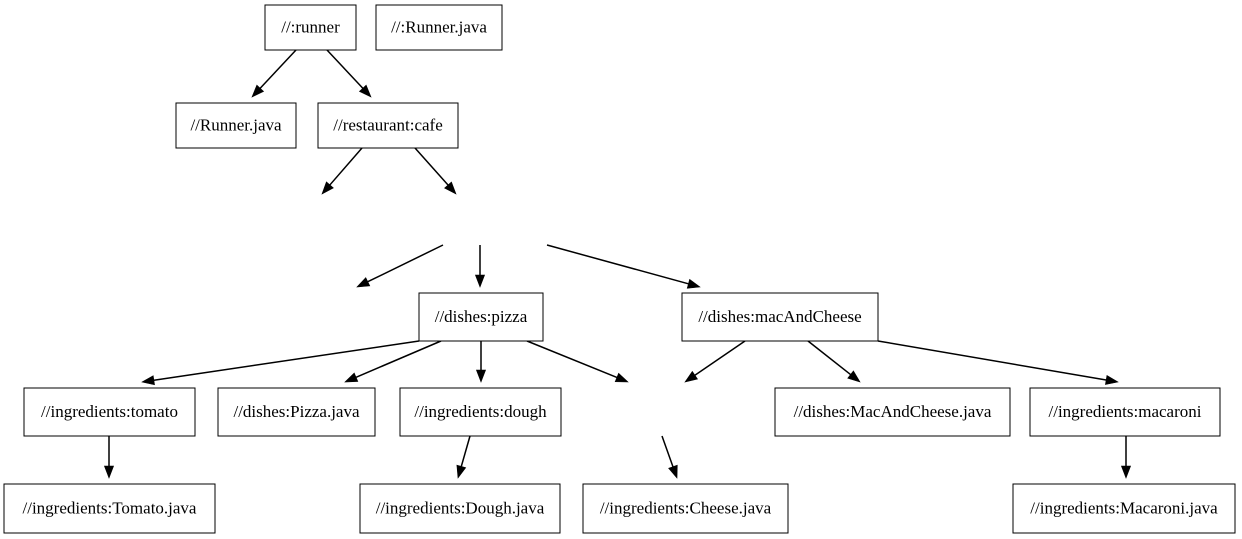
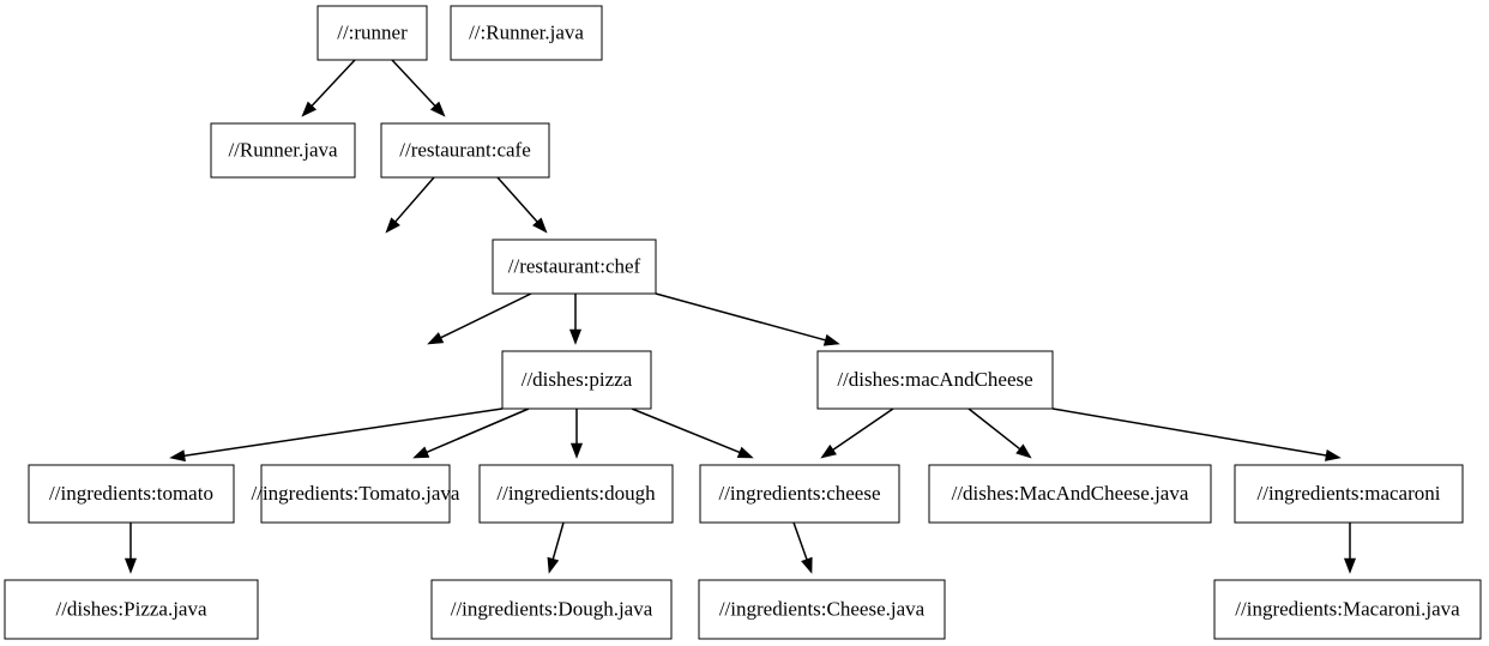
  //:runner
  //:Runner.java
  //Runner.java
  //restaurant:cafe
+ //restaurant:chef
  //dishes:pizza
  //dishes:macAndCheese
  //ingredients:tomato
- //dishes:Pizza.java
+ //ingredients:Tomato.java
  //ingredients:dough
+ //ingredients:cheese
  //dishes:MacAndCheese.java
  //ingredients:macaroni
- //ingredients:Tomato.java
+ //dishes:Pizza.java
  //ingredients:Dough.java
  //ingredients:Cheese.java
  //ingredients:Macaroni.java
